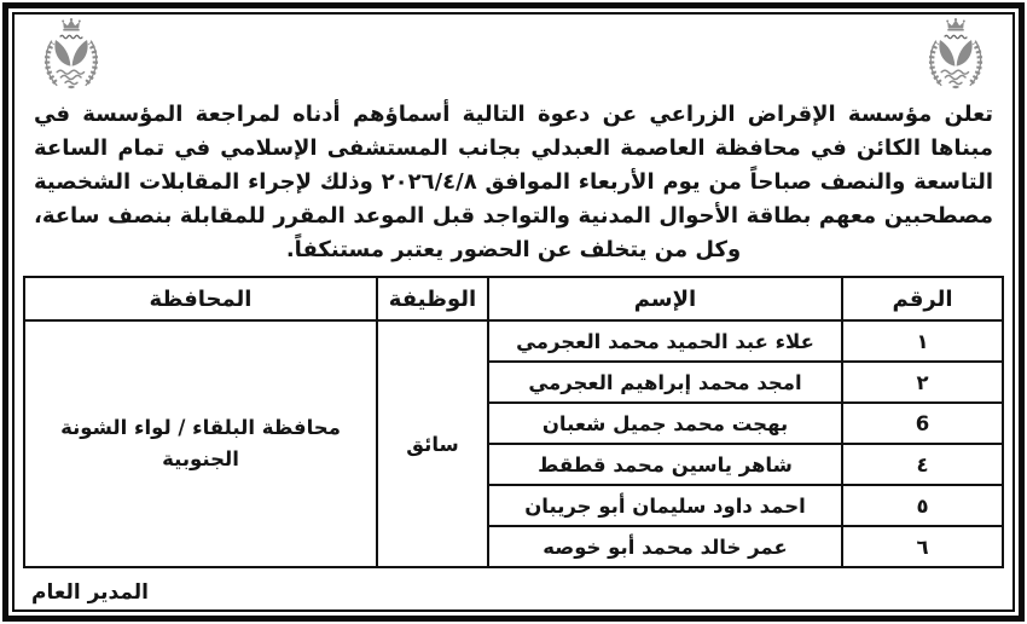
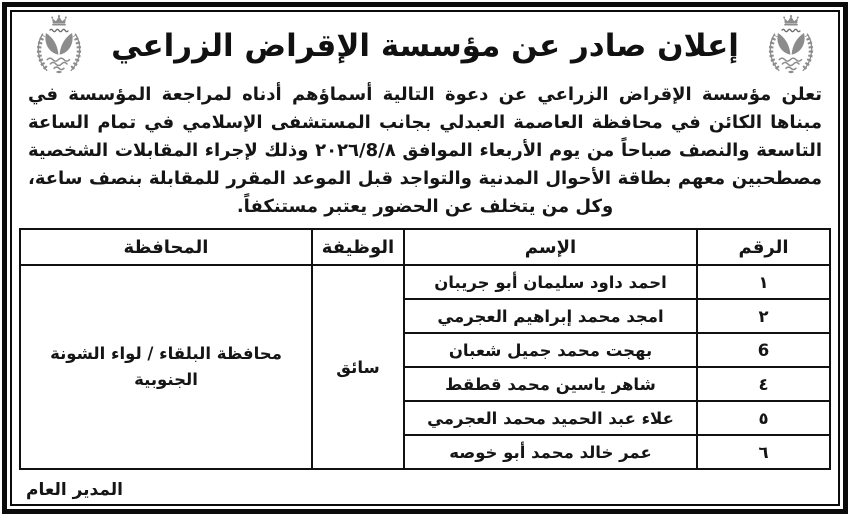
+ إعلان صادر عن مؤسسة الإقراض الزراعي
- تعلن مؤسسة الإقراض الزراعي عن دعوة التالية أسماؤهم أدناه لمراجعة المؤسسة في مبناها الكائن في محافظة العاصمة العبدلي بجانب المستشفى الإسلامي في تمام الساعة التاسعة والنصف صباحاً من يوم الأربعاء الموافق ٢٠٢٦/٤/٨ وذلك لإجراء المقابلات الشخصية مصطحبين معهم بطاقة الأحوال المدنية والتواجد قبل الموعد المقرر للمقابلة بنصف ساعة، وكل من يتخلف عن الحضور يعتبر مستنكفاً.
+ تعلن مؤسسة الإقراض الزراعي عن دعوة التالية أسماؤهم أدناه لمراجعة المؤسسة في مبناها الكائن في محافظة العاصمة العبدلي بجانب المستشفى الإسلامي في تمام الساعة التاسعة والنصف صباحاً من يوم الأربعاء الموافق ٢٠٢٦/8/٨ وذلك لإجراء المقابلات الشخصية مصطحبين معهم بطاقة الأحوال المدنية والتواجد قبل الموعد المقرر للمقابلة بنصف ساعة، وكل من يتخلف عن الحضور يعتبر مستنكفاً.
  الرقم	الإسم	الوظيفة	المحافظة
- ١	علاء عبد الحميد محمد العجرمي	سائق	محافظة البلقاء / لواء الشونة الجنوبية
+ ١	احمد داود سليمان أبو جريبان	سائق	محافظة البلقاء / لواء الشونة الجنوبية
  ٢	امجد محمد إبراهيم العجرمي
  6	بهجت محمد جميل شعبان
  ٤	شاهر ياسين محمد قطقط
- ٥	احمد داود سليمان أبو جريبان
+ ٥	علاء عبد الحميد محمد العجرمي
  ٦	عمر خالد محمد أبو خوصه
  المدير العام
